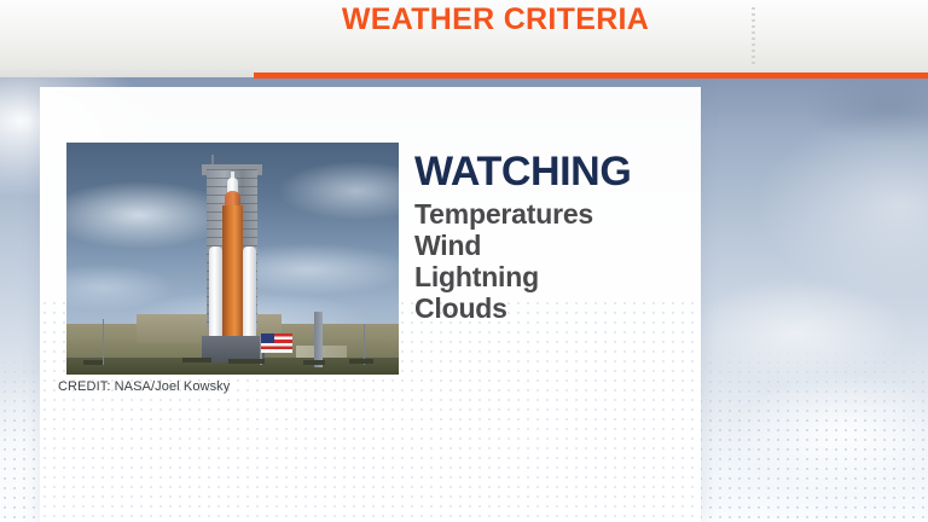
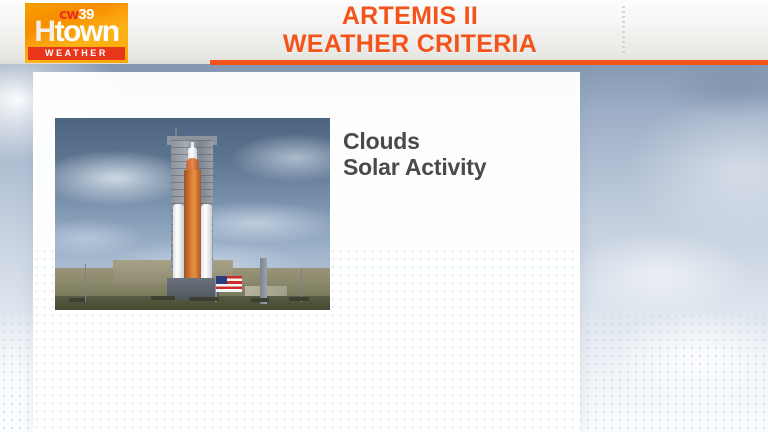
- CREDIT: NASA/Joel Kowsky
- WATCHING
- Temperatures
- Wind
- Lightning
  Clouds
+ Solar Activity
+ cw39
+ Htown
+ WEATHER
+ ARTEMIS II
  WEATHER CRITERIA
